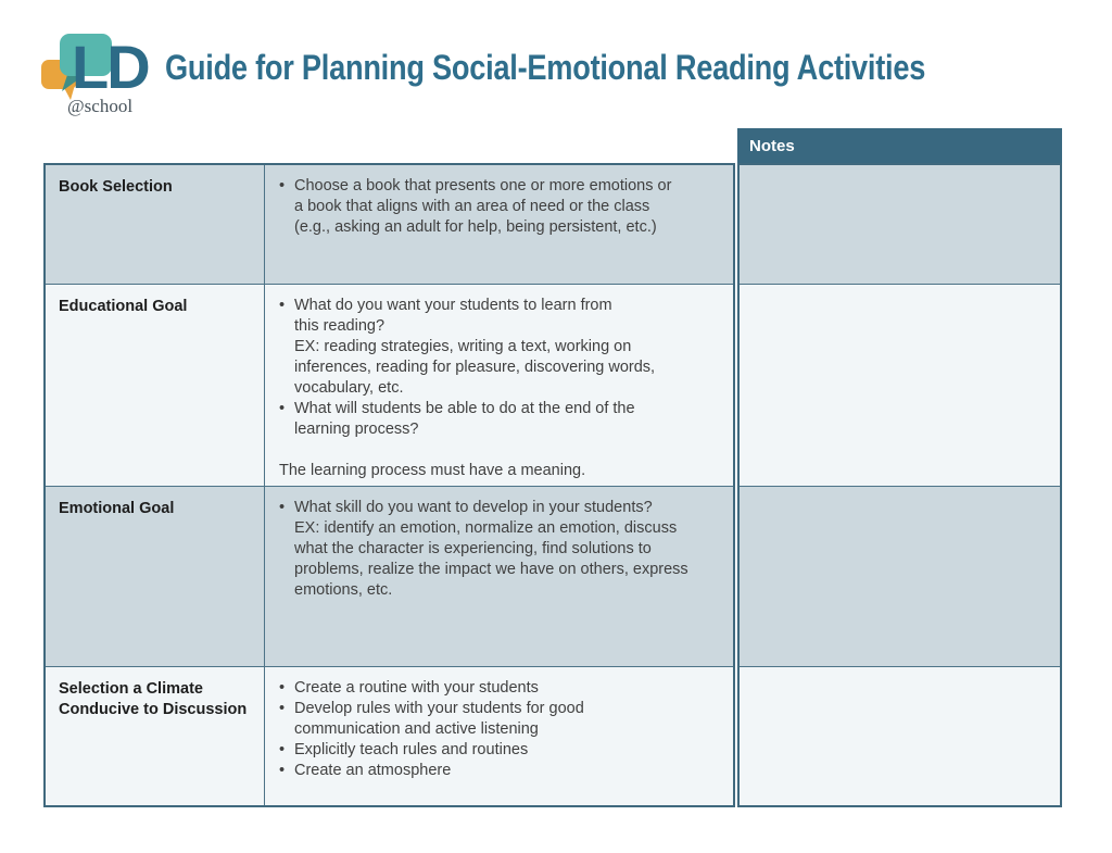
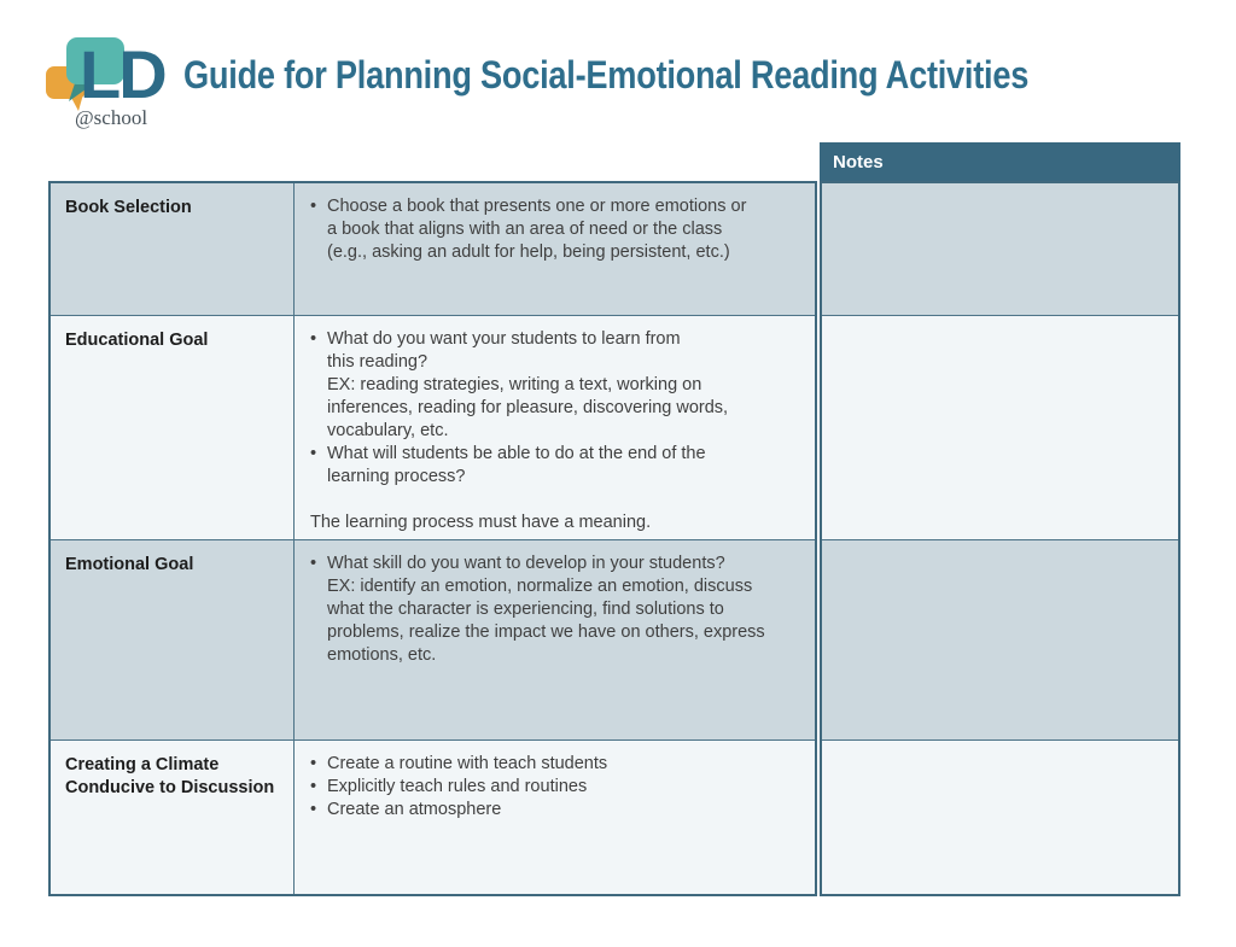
  LD
  @school
  Guide for Planning Social-Emotional Reading Activities
  Notes
  Book Selection
  Choose a book that presents one or more emotions or
  a book that aligns with an area of need or the class
  (e.g., asking an adult for help, being persistent, etc.)
  Educational Goal
  What do you want your students to learn from
  this reading?
  EX: reading strategies, writing a text, working on
  inferences, reading for pleasure, discovering words,
  vocabulary, etc.
  What will students be able to do at the end of the
  learning process?
  The learning process must have a meaning.
  Emotional Goal
  What skill do you want to develop in your students?
  EX: identify an emotion, normalize an emotion, discuss
  what the character is experiencing, find solutions to
  problems, realize the impact we have on others, express
  emotions, etc.
- Selection a Climate Conducive to Discussion
+ Creating a Climate Conducive to Discussion
- Create a routine with your students
+ Create a routine with teach students
- Develop rules with your students for good
- communication and active listening
  Explicitly teach rules and routines
  Create an atmosphere
